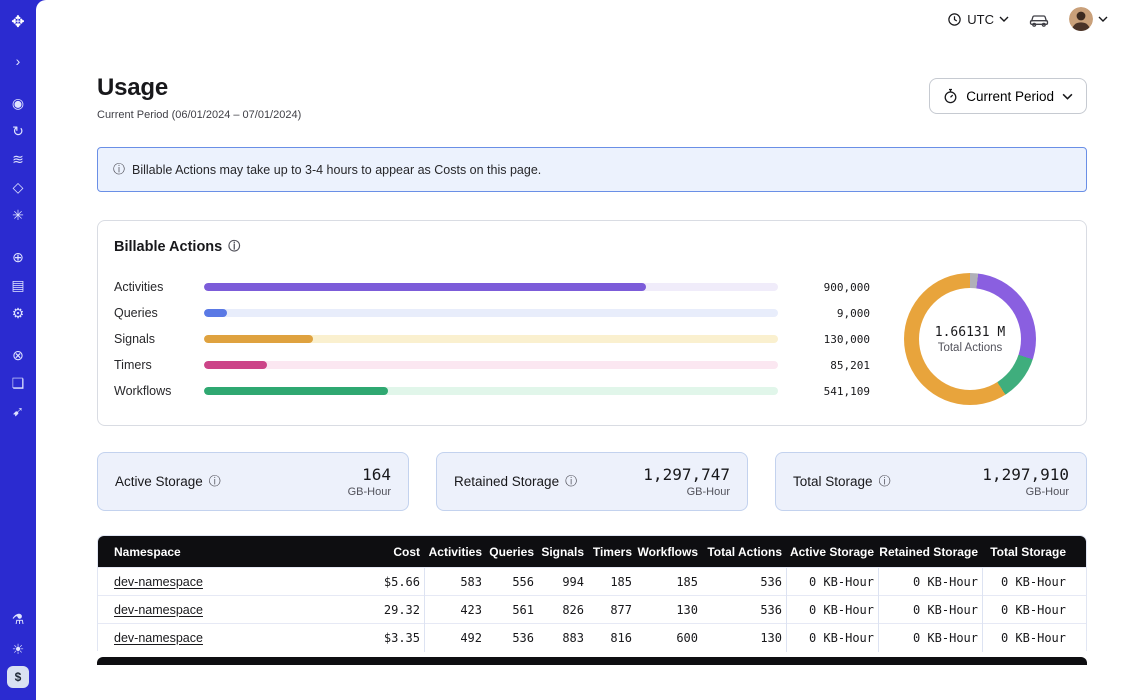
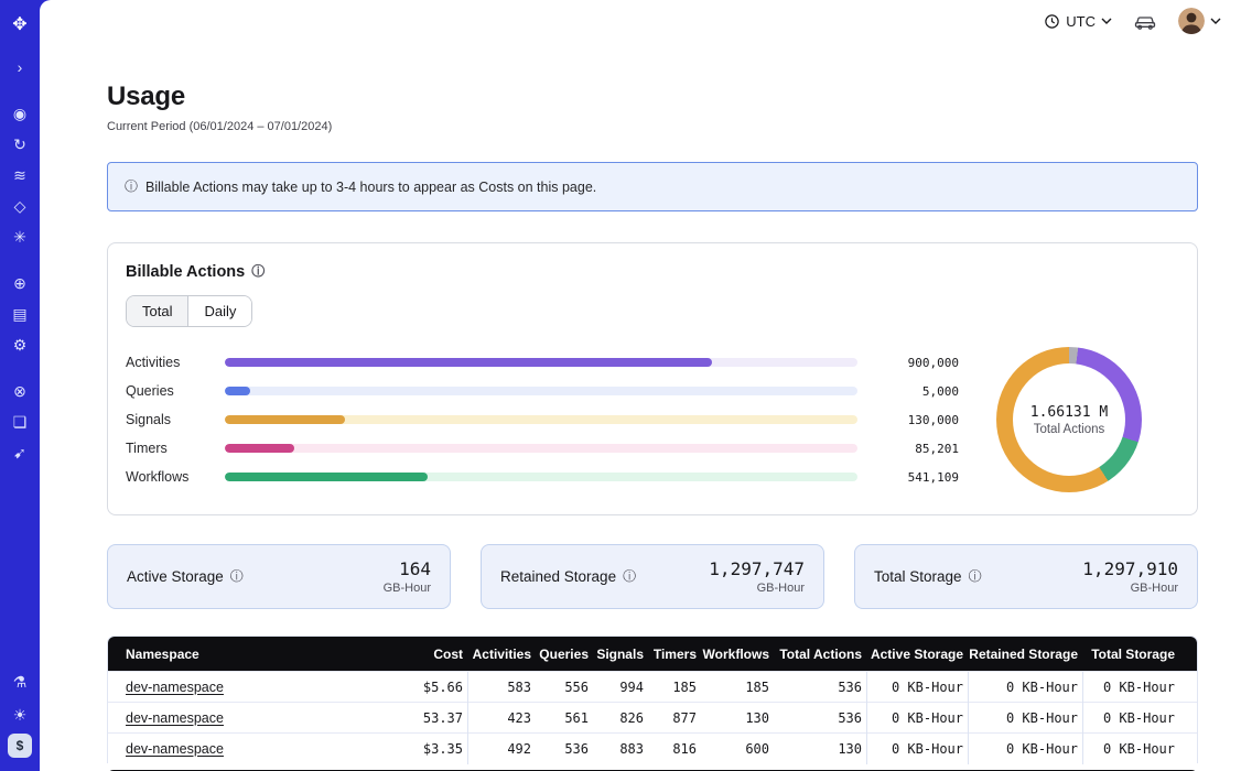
  ✥
  ›
  ◉
  ↻
  ≋
  ◇
  ✳
  ⊕
  ▤
  ⚙
  ⊗
  ❏
  ➹
  ⚗
  ☀
  $
  UTC
  Usage
  Current Period (06/01/2024 – 07/01/2024)
- Current Period
  ⓘ
  Billable Actions may take up to 3-4 hours to appear as Costs on this page.
  Billable Actions
  ⓘ
+ Total
+ Daily
  Activities
  900,000
  Queries
- 9,000
+ 5,000
  Signals
  130,000
  Timers
  85,201
  Workflows
  541,109
  1.66131 M
  Total Actions
  Active Storage
  ⓘ
  164
  GB-Hour
  Retained Storage
  ⓘ
  1,297,747
  GB-Hour
  Total Storage
  ⓘ
  1,297,910
  GB-Hour
  Namespace
  Cost
  Activities
  Queries
  Signals
  Timers
  Workflows
  Total Actions
  Active Storage
  Retained Storage
  Total Storage
  dev-namespace
  $5.66
  583
  556
  994
  185
  185
  536
  0 KB-Hour
  0 KB-Hour
  0 KB-Hour
  dev-namespace
- 29.32
+ 53.37
  423
  561
  826
  877
  130
  536
  0 KB-Hour
  0 KB-Hour
  0 KB-Hour
  dev-namespace
  $3.35
  492
  536
  883
  816
  600
  130
  0 KB-Hour
  0 KB-Hour
  0 KB-Hour
